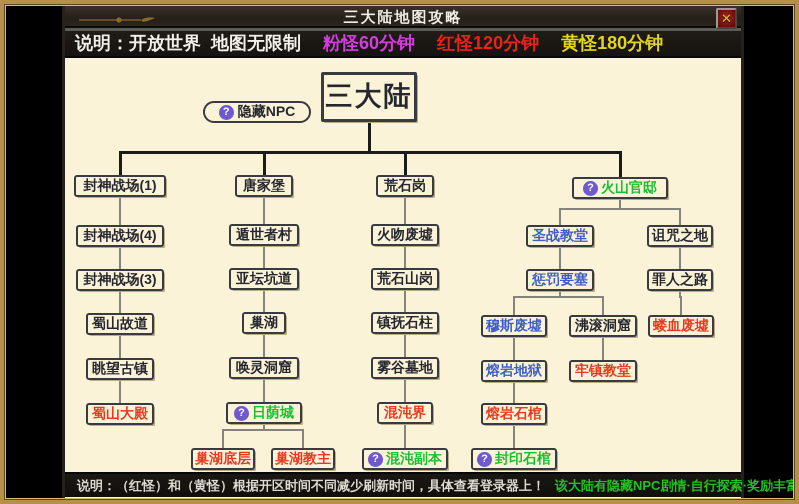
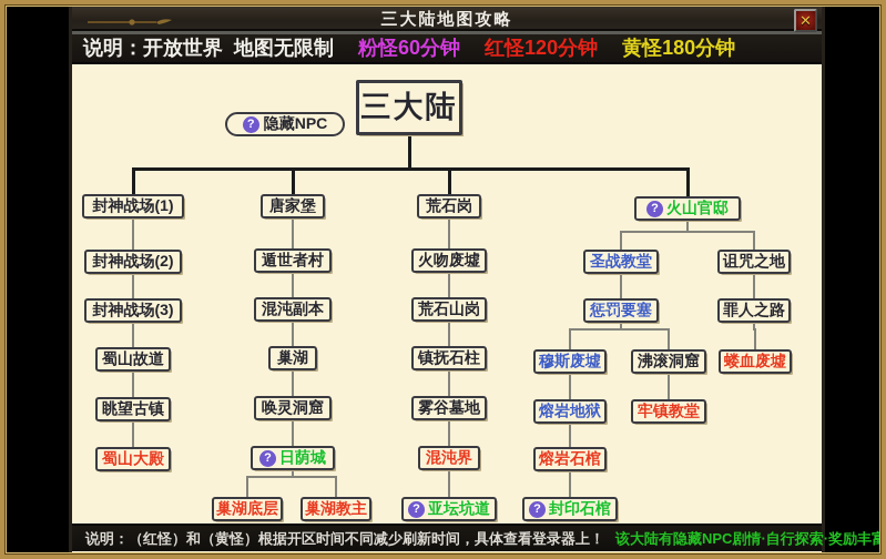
  三大陆地图攻略
  ✕
  说明：开放世界 地图无限制
  粉怪60分钟
  红怪120分钟
  黄怪180分钟
  ?
  隐藏NPC
  三大陆
  封神战场(1)
- 封神战场(4)
+ 封神战场(2)
  封神战场(3)
  蜀山故道
  眺望古镇
  蜀山大殿
  唐家堡
  遁世者村
- 亚坛坑道
+ 混沌副本
  巢湖
  唤灵洞窟
  ?
  日荫城
  巢湖底层
  巢湖教主
  荒石岗
  火吻废墟
  荒石山岗
  镇抚石柱
  雾谷墓地
  混沌界
  ?
- 混沌副本
+ 亚坛坑道
  ?
  火山官邸
  圣战教堂
  诅咒之地
  惩罚要塞
  罪人之路
  穆斯废墟
  沸滚洞窟
  蝼血废墟
  熔岩地狱
  牢镇教堂
  熔岩石棺
  ?
  封印石棺
  说明：（红怪）和（黄怪）根据开区时间不同减少刷新时间，具体查看登录器上！
  该大陆有隐藏NPC剧情·自行探索·奖励丰富
